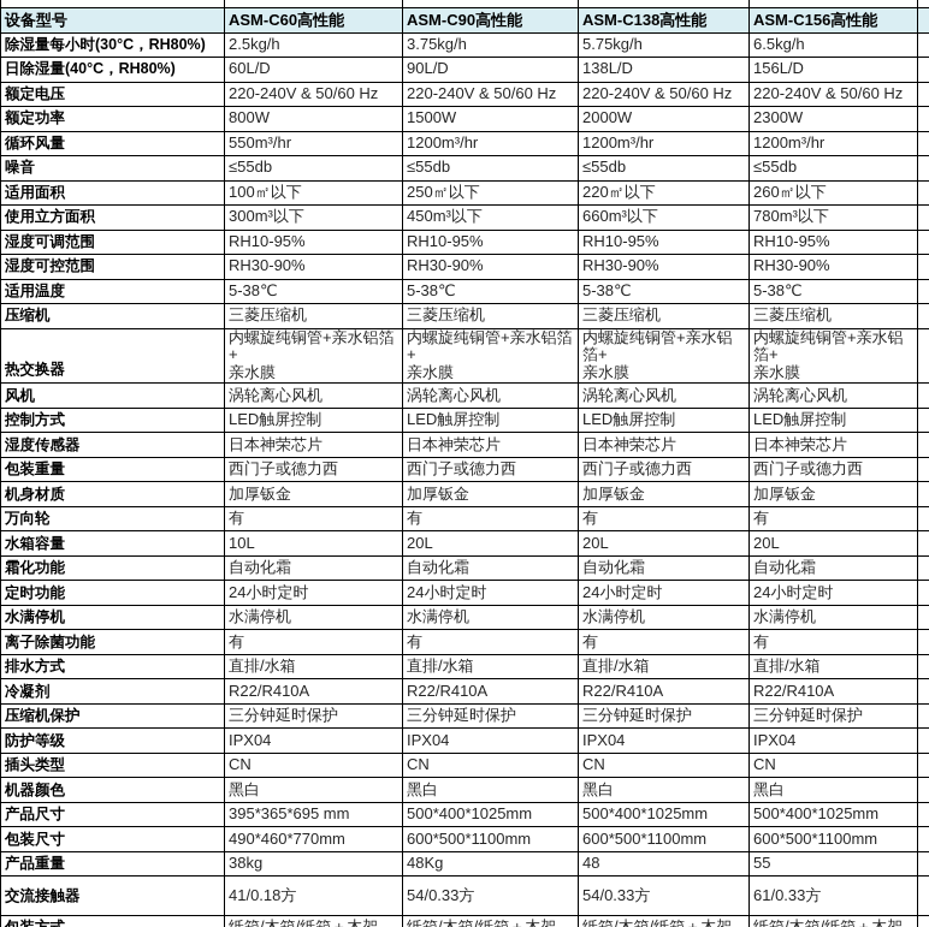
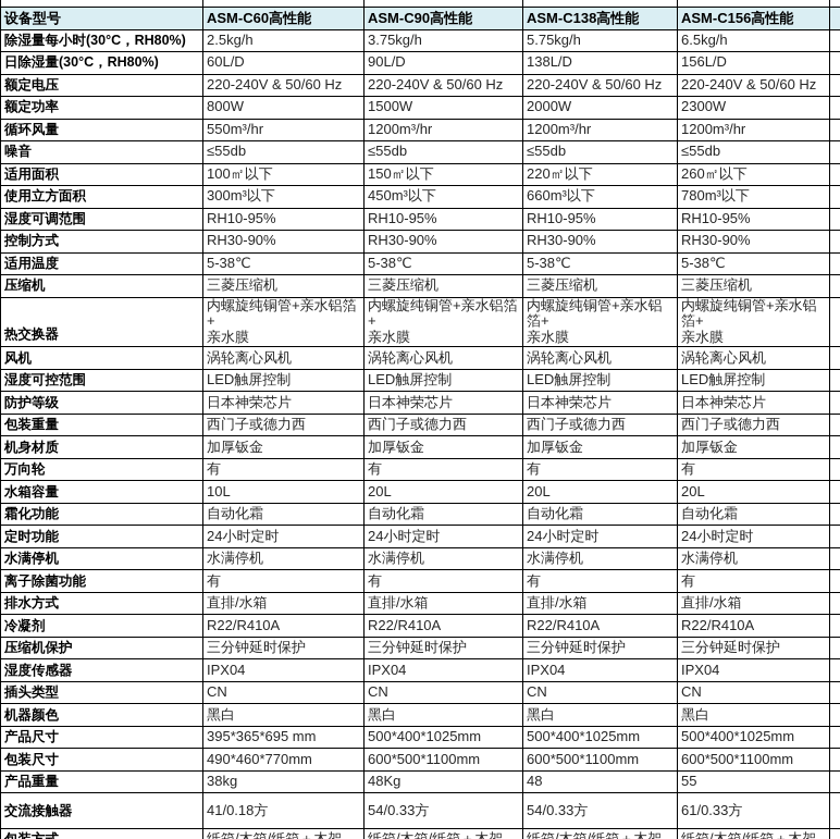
  设备型号	ASM-C60高性能	ASM-C90高性能	ASM-C138高性能	ASM-C156高性能
  除湿量每小时(30°C，RH80%)	2.5kg/h	3.75kg/h	5.75kg/h	6.5kg/h
- 日除湿量(40°C，RH80%)	60L/D	90L/D	138L/D	156L/D
+ 日除湿量(30°C，RH80%)	60L/D	90L/D	138L/D	156L/D
  额定电压	220-240V & 50/60 Hz	220-240V & 50/60 Hz	220-240V & 50/60 Hz	220-240V & 50/60 Hz
  额定功率	800W	1500W	2000W	2300W
  循环风量	550m³/hr	1200m³/hr	1200m³/hr	1200m³/hr
  噪音	≤55db	≤55db	≤55db	≤55db
- 适用面积	100㎡以下	250㎡以下	220㎡以下	260㎡以下
+ 适用面积	100㎡以下	150㎡以下	220㎡以下	260㎡以下
  使用立方面积	300m³以下	450m³以下	660m³以下	780m³以下
  湿度可调范围	RH10-95%	RH10-95%	RH10-95%	RH10-95%
- 湿度可控范围	RH30-90%	RH30-90%	RH30-90%	RH30-90%
+ 控制方式	RH30-90%	RH30-90%	RH30-90%	RH30-90%
  适用温度	5-38℃	5-38℃	5-38℃	5-38℃
  压缩机	三菱压缩机	三菱压缩机	三菱压缩机	三菱压缩机
  热交换器	内螺旋纯铜管+亲水铝箔+ 亲水膜	内螺旋纯铜管+亲水铝箔+ 亲水膜	内螺旋纯铜管+亲水铝箔+ 亲水膜	内螺旋纯铜管+亲水铝箔+ 亲水膜
  风机	涡轮离心风机	涡轮离心风机	涡轮离心风机	涡轮离心风机
- 控制方式	LED触屏控制	LED触屏控制	LED触屏控制	LED触屏控制
+ 湿度可控范围	LED触屏控制	LED触屏控制	LED触屏控制	LED触屏控制
- 湿度传感器	日本神荣芯片	日本神荣芯片	日本神荣芯片	日本神荣芯片
+ 防护等级	日本神荣芯片	日本神荣芯片	日本神荣芯片	日本神荣芯片
  包装重量	西门子或德力西	西门子或德力西	西门子或德力西	西门子或德力西
  机身材质	加厚钣金	加厚钣金	加厚钣金	加厚钣金
  万向轮	有	有	有	有
  水箱容量	10L	20L	20L	20L
  霜化功能	自动化霜	自动化霜	自动化霜	自动化霜
  定时功能	24小时定时	24小时定时	24小时定时	24小时定时
  水满停机	水满停机	水满停机	水满停机	水满停机
  离子除菌功能	有	有	有	有
  排水方式	直排/水箱	直排/水箱	直排/水箱	直排/水箱
  冷凝剂	R22/R410A	R22/R410A	R22/R410A	R22/R410A
  压缩机保护	三分钟延时保护	三分钟延时保护	三分钟延时保护	三分钟延时保护
- 防护等级	IPX04	IPX04	IPX04	IPX04
+ 湿度传感器	IPX04	IPX04	IPX04	IPX04
  插头类型	CN	CN	CN	CN
  机器颜色	黑白	黑白	黑白	黑白
  产品尺寸	395*365*695 mm	500*400*1025mm	500*400*1025mm	500*400*1025mm
  包装尺寸	490*460*770mm	600*500*1100mm	600*500*1100mm	600*500*1100mm
  产品重量	38kg	48Kg	48	55
  交流接触器	41/0.18方	54/0.33方	54/0.33方	61/0.33方
